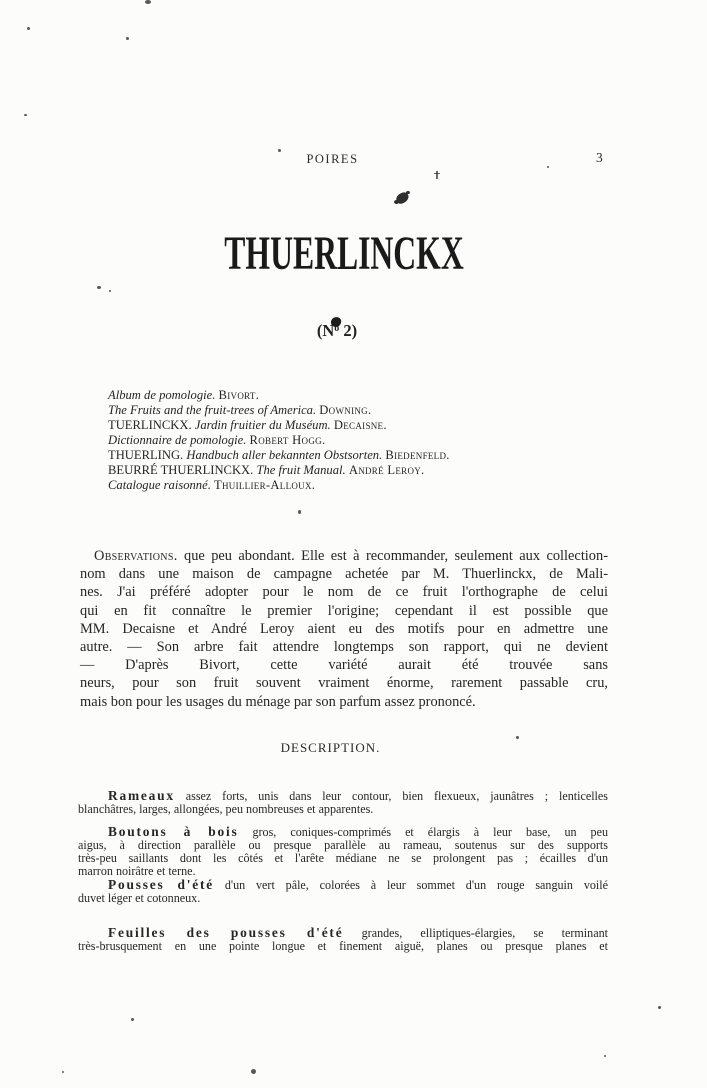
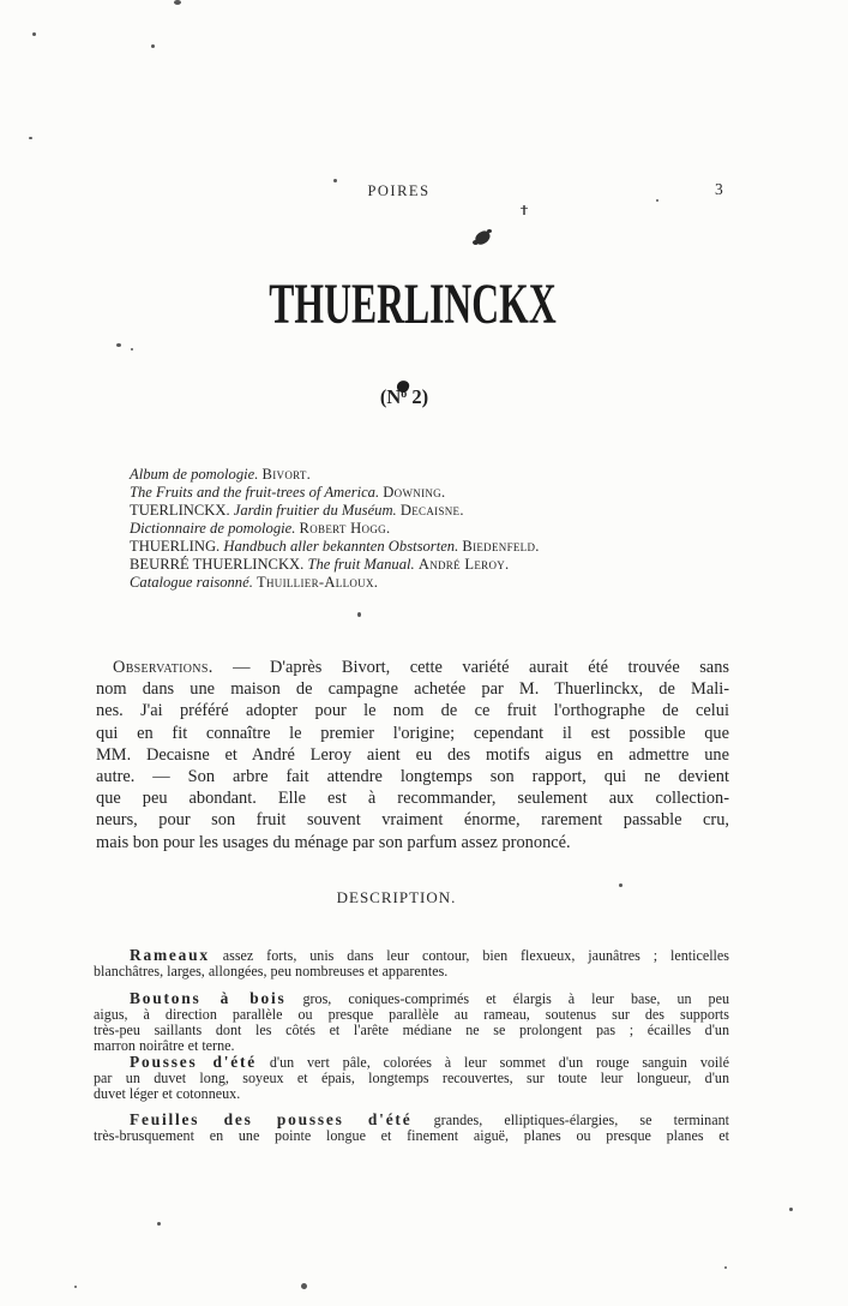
  POIRES
  3
  THUERLINCKX
  (No 2)
  Album de pomologie. Bivort.
  The Fruits and the fruit-trees of America. Downing.
  TUERLINCKX. Jardin fruitier du Muséum. Decaisne.
  Dictionnaire de pomologie. Robert Hogg.
  THUERLING. Handbuch aller bekannten Obstsorten. Biedenfeld.
  BEURRÉ THUERLINCKX. The fruit Manual. André Leroy.
  Catalogue raisonné. Thuillier-Alloux.
- Observations. que peu abondant. Elle est à recommander, seulement aux collection-
+ Observations. — D'après Bivort, cette variété aurait été trouvée sans
  nom dans une maison de campagne achetée par M. Thuerlinckx, de Mali-
  nes. J'ai préféré adopter pour le nom de ce fruit l'orthographe de celui
  qui en fit connaître le premier l'origine; cependant il est possible que
- MM. Decaisne et André Leroy aient eu des motifs pour en admettre une
+ MM. Decaisne et André Leroy aient eu des motifs aigus en admettre une
  autre. — Son arbre fait attendre longtemps son rapport, qui ne devient
- — D'après Bivort, cette variété aurait été trouvée sans
+ que peu abondant. Elle est à recommander, seulement aux collection-
  neurs, pour son fruit souvent vraiment énorme, rarement passable cru,
  mais bon pour les usages du ménage par son parfum assez prononcé.
  DESCRIPTION.
  Rameaux assez forts, unis dans leur contour, bien flexueux, jaunâtres ; lenticelles
  blanchâtres, larges, allongées, peu nombreuses et apparentes.
  Boutons à bois gros, coniques-comprimés et élargis à leur base, un peu
  aigus, à direction parallèle ou presque parallèle au rameau, soutenus sur des supports
  très-peu saillants dont les côtés et l'arête médiane ne se prolongent pas ; écailles d'un
  marron noirâtre et terne.
  Pousses d'été d'un vert pâle, colorées à leur sommet d'un rouge sanguin voilé
+ par un duvet long, soyeux et épais, longtemps recouvertes, sur toute leur longueur, d'un
  duvet léger et cotonneux.
  Feuilles des pousses d'été grandes, elliptiques-élargies, se terminant
  très-brusquement en une pointe longue et finement aiguë, planes ou presque planes et
